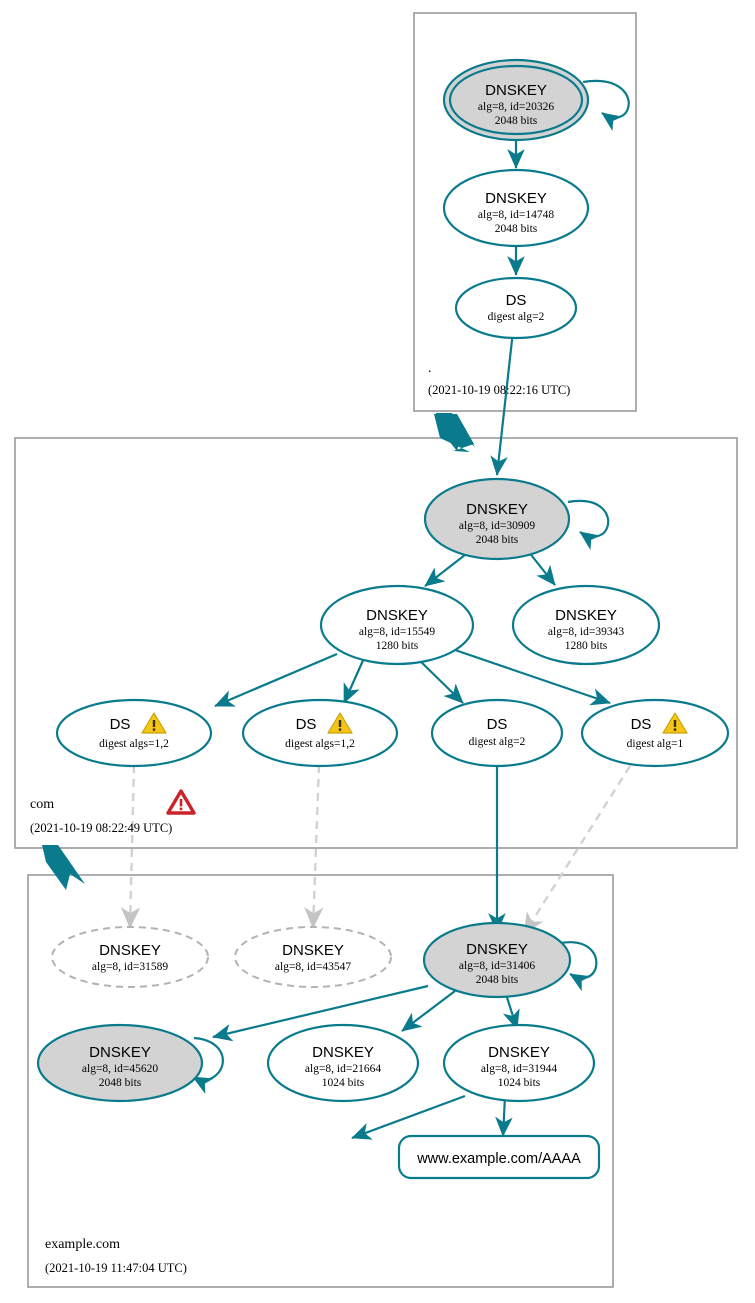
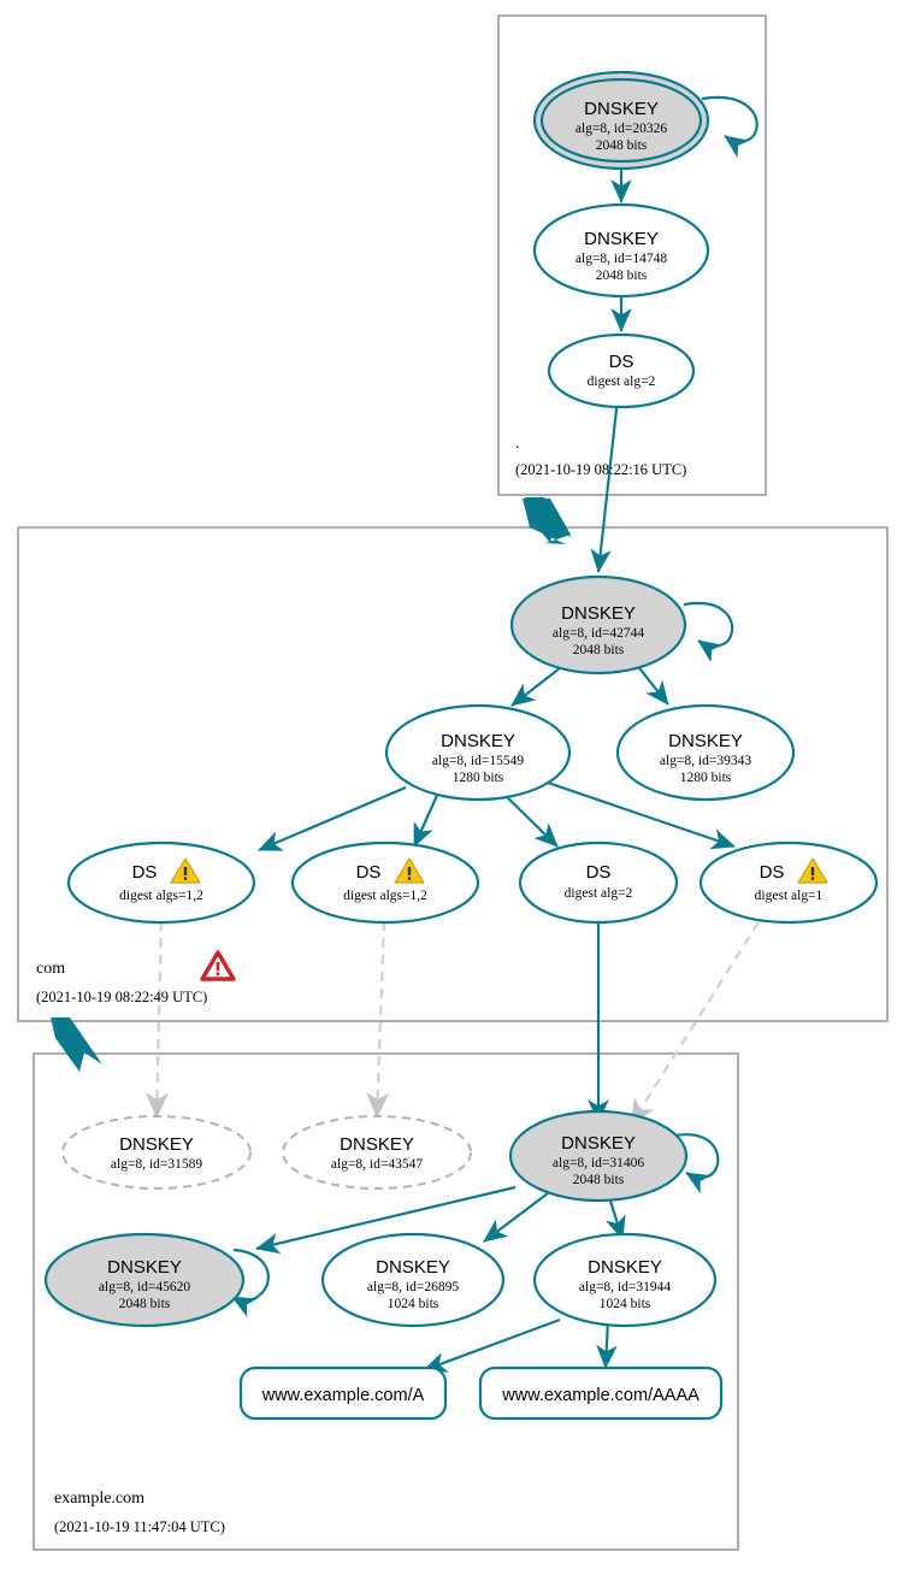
  DNSKEY
  alg=8, id=20326
  2048 bits
  DNSKEY
  alg=8, id=14748
  2048 bits
  DS
  digest alg=2
  .
  (2021-10-19 08:22:16 UTC)
  DNSKEY
- alg=8, id=30909
+ alg=8, id=42744
  2048 bits
  DNSKEY
  alg=8, id=15549
  1280 bits
  DNSKEY
  alg=8, id=39343
  1280 bits
  DS
  digest algs=1,2
  DS
  digest algs=1,2
  DS
  digest alg=2
  DS
  digest alg=1
  com
  (2021-10-19 08:22:49 UTC)
  DNSKEY
  alg=8, id=31589
  DNSKEY
  alg=8, id=43547
  DNSKEY
  alg=8, id=31406
  2048 bits
  DNSKEY
  alg=8, id=45620
  2048 bits
  DNSKEY
- alg=8, id=21664
+ alg=8, id=26895
  1024 bits
  DNSKEY
  alg=8, id=31944
  1024 bits
+ www.example.com/A
  www.example.com/AAAA
  example.com
  (2021-10-19 11:47:04 UTC)
